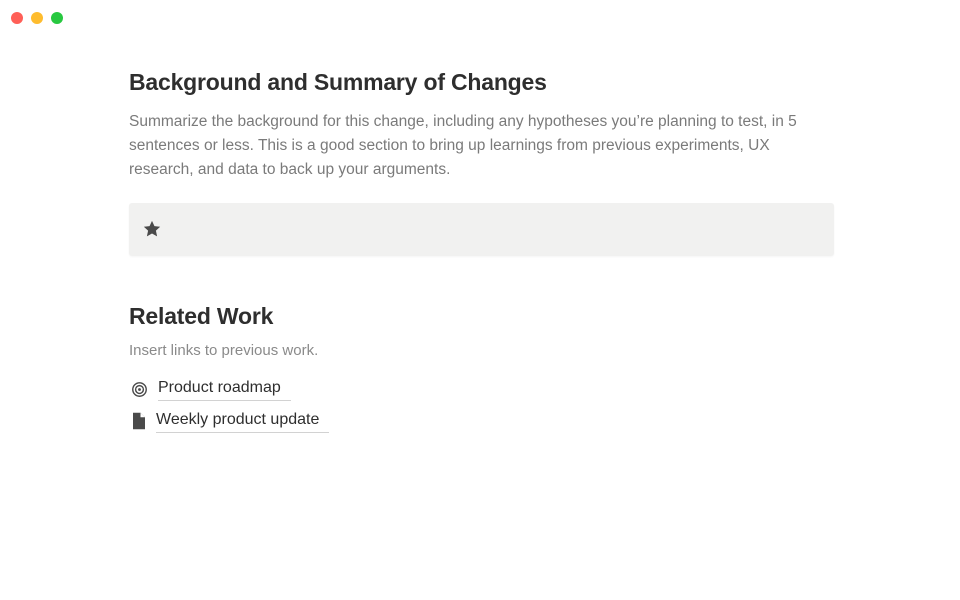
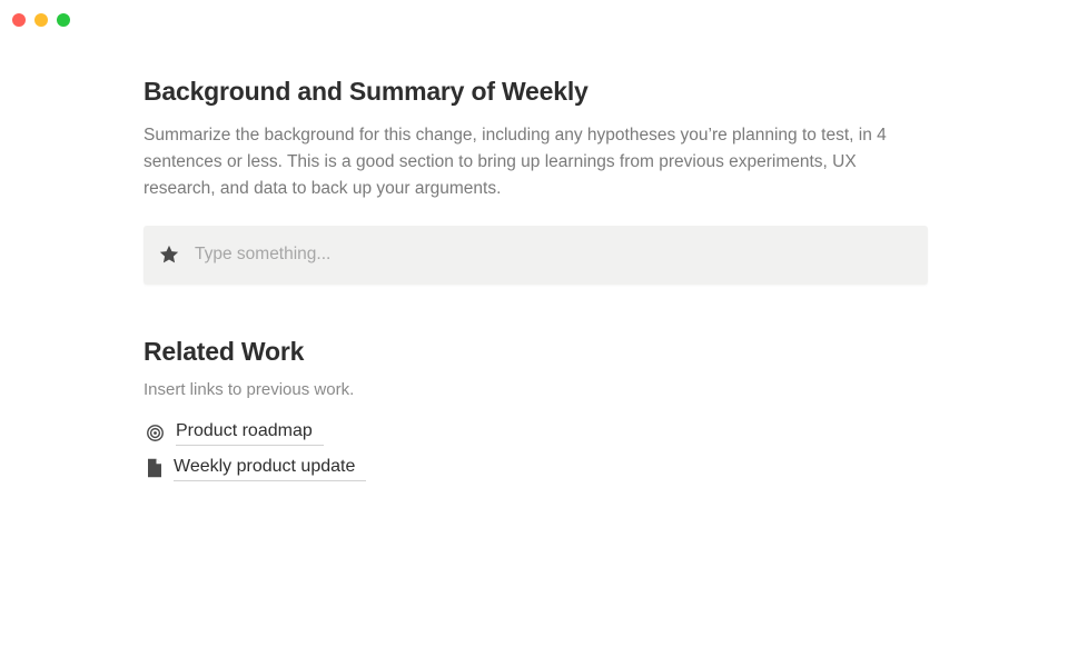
- Background and Summary of Changes
+ Background and Summary of Weekly
- Summarize the background for this change, including any hypotheses you’re planning to test, in 5 sentences or less. This is a good section to bring up learnings from previous experiments, UX research, and data to back up your arguments.
+ Summarize the background for this change, including any hypotheses you’re planning to test, in 4 sentences or less. This is a good section to bring up learnings from previous experiments, UX research, and data to back up your arguments.
+ Type something...
  Related Work
  Insert links to previous work.
  Product roadmap
  Weekly product update
